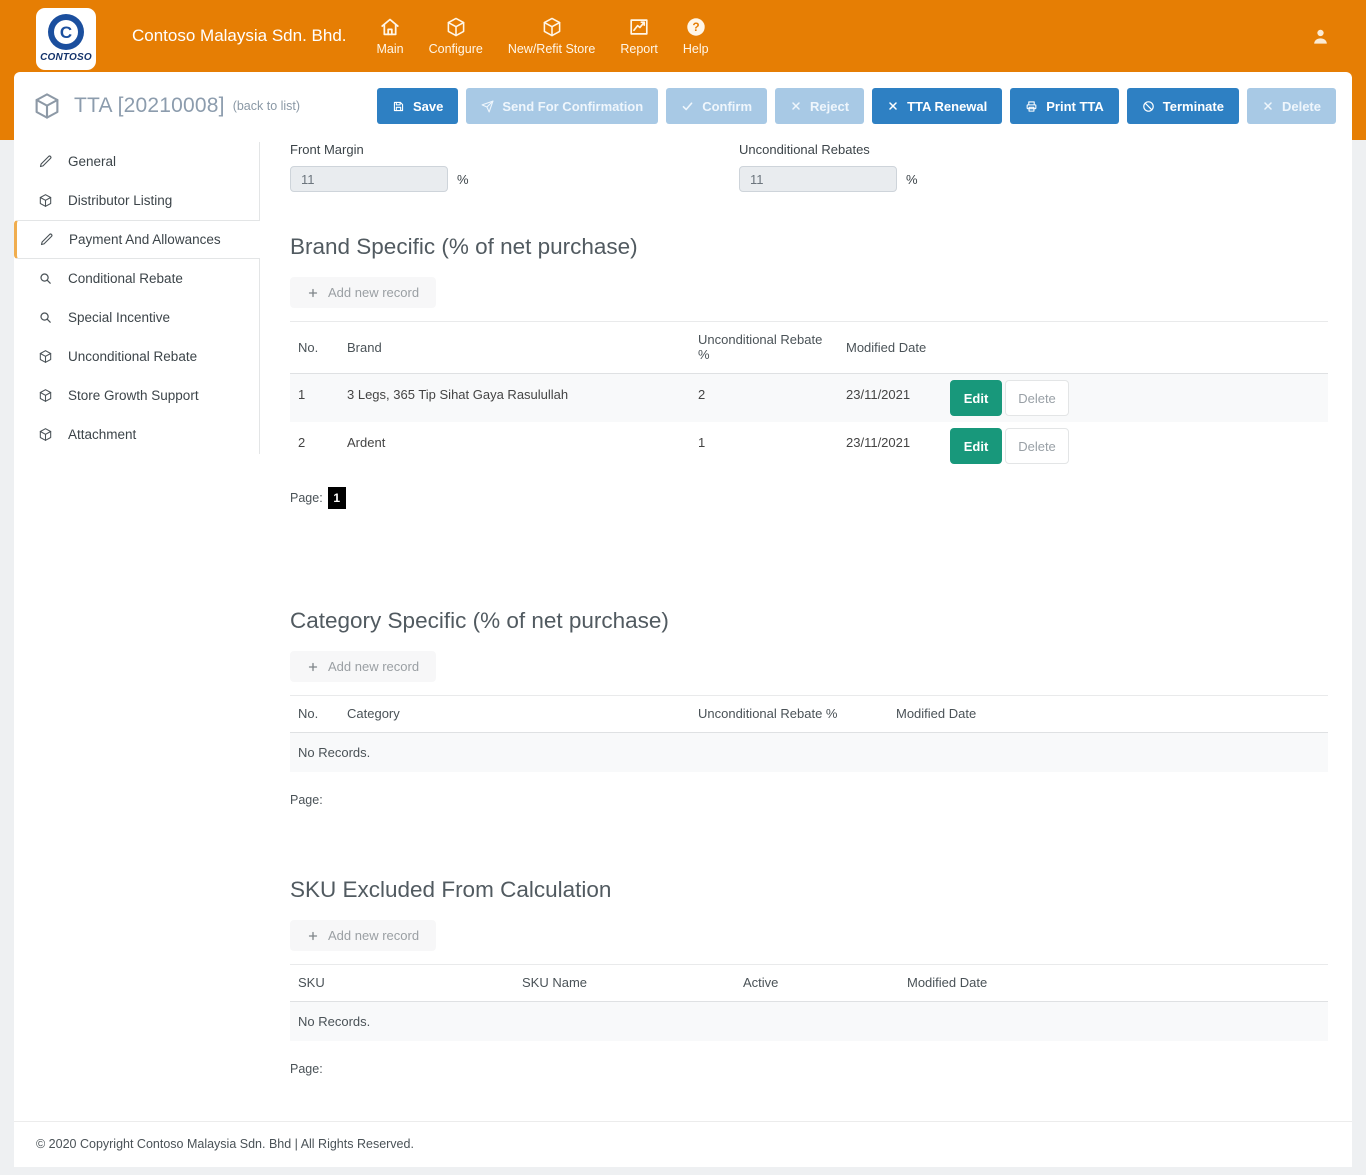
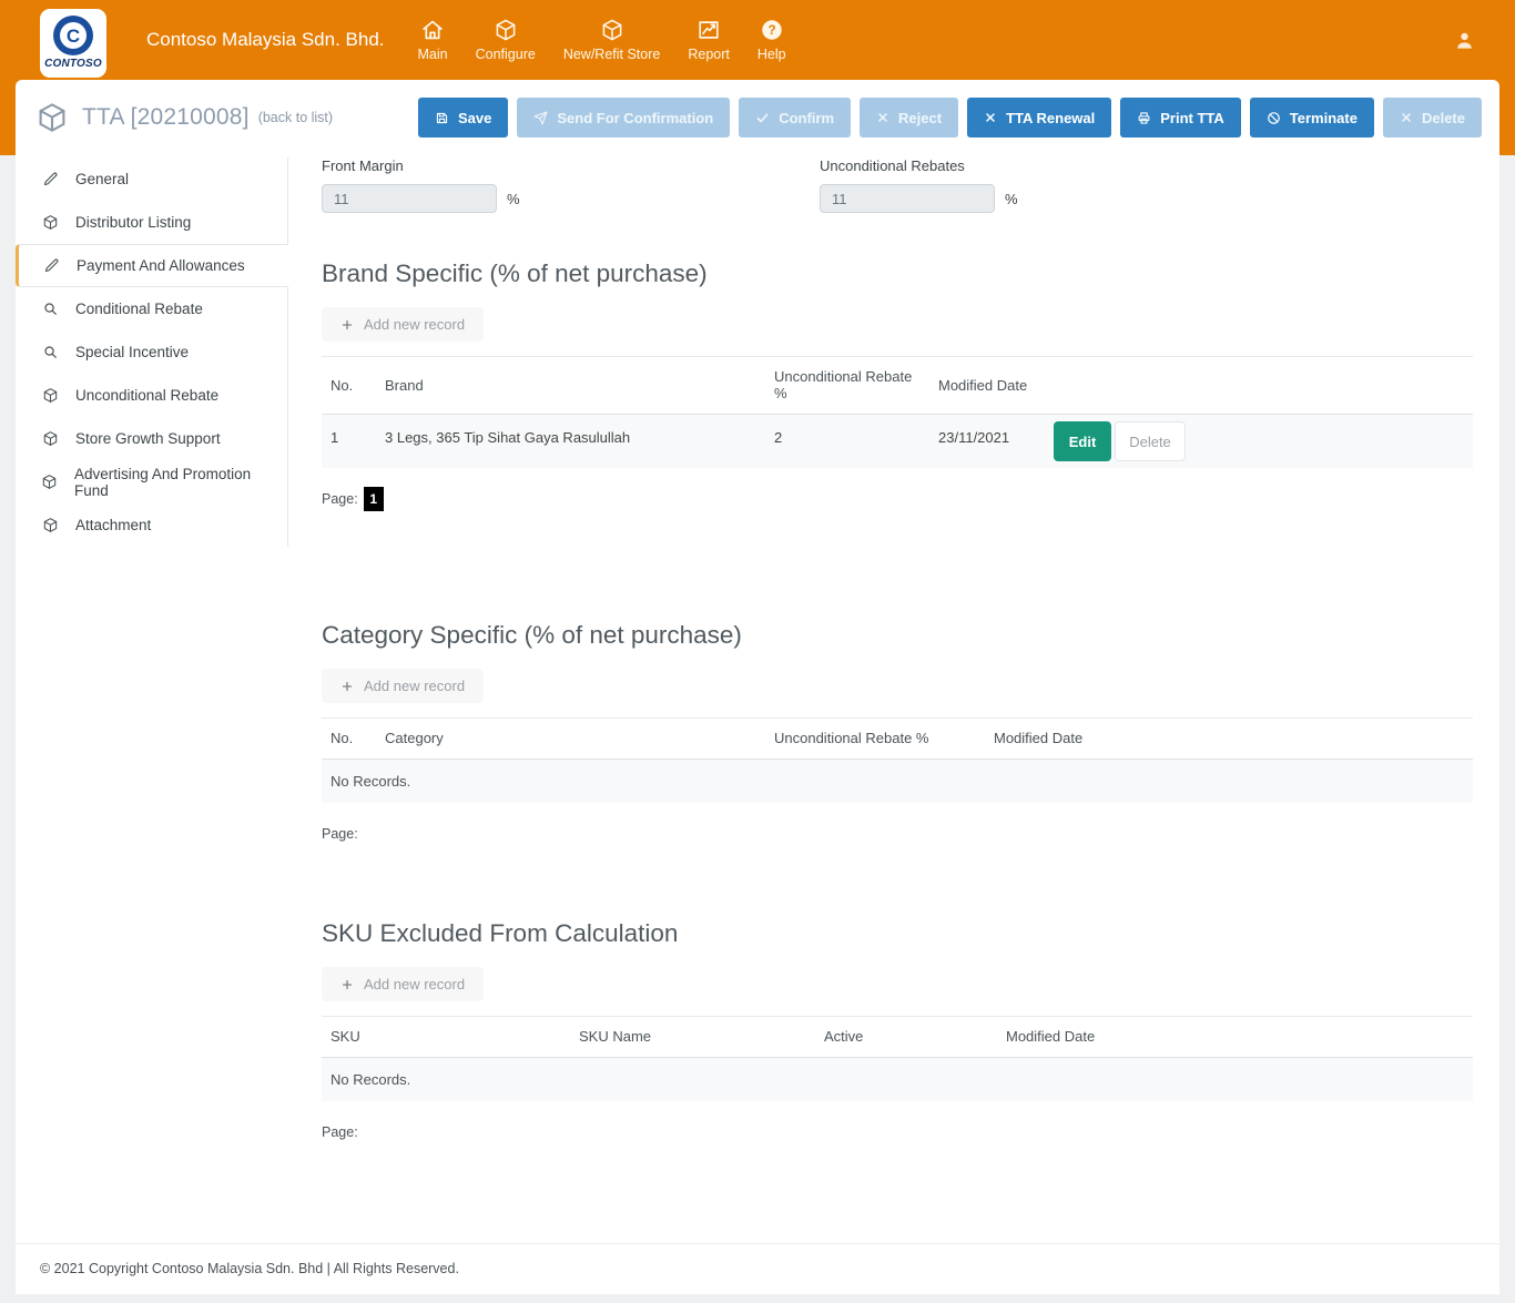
  C
  CONTOSO
  Contoso Malaysia Sdn. Bhd.
  Main
  Configure
  New/Refit Store
  Report
  Help
  TTA [20210008]
  (back to list)
  Save
  Send For Confirmation
  Confirm
  Reject
  TTA Renewal
  Print TTA
  Terminate
  Delete
  General
  Distributor Listing
  Payment And Allowances
  Conditional Rebate
  Special Incentive
  Unconditional Rebate
  Store Growth Support
+ Advertising And Promotion Fund
  Attachment
  Front Margin
  11
  %
  Unconditional Rebates
  11
  %
  Brand Specific (% of net purchase)
  Add new record
  No.	Brand	Unconditional Rebate %	Modified Date
  1	3 Legs, 365 Tip Sihat Gaya Rasulullah	2	23/11/2021	Edit Delete
- 2	Ardent	1	23/11/2021	Edit Delete
  Page:
  1
  Category Specific (% of net purchase)
  Add new record
  No.	Category	Unconditional Rebate %	Modified Date
  No Records.
  Page:
  SKU Excluded From Calculation
  Add new record
  SKU	SKU Name	Active	Modified Date
  No Records.
  Page:
- © 2020 Copyright Contoso Malaysia Sdn. Bhd | All Rights Reserved.
+ © 2021 Copyright Contoso Malaysia Sdn. Bhd | All Rights Reserved.
